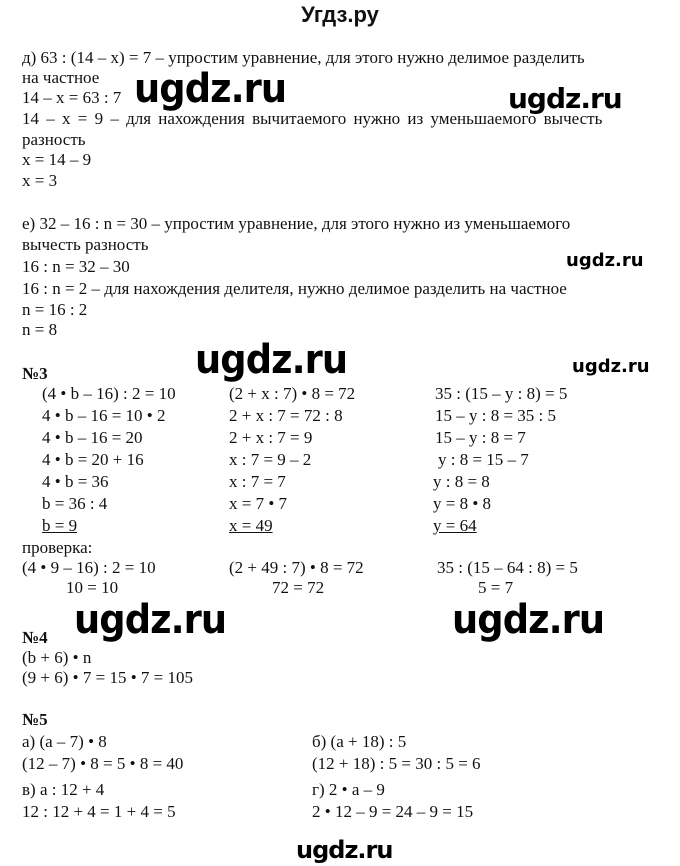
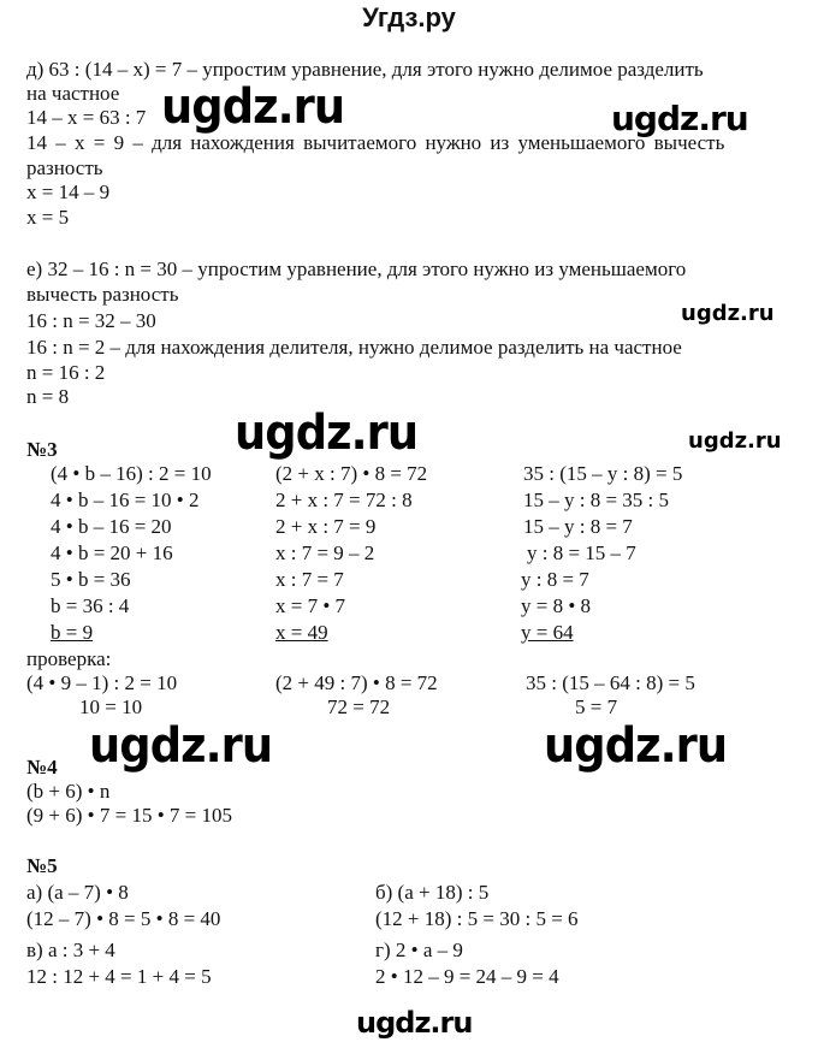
  Угдз.ру
  д) 63 : (14 – x) = 7 – упростим уравнение, для этого нужно делимое разделить
  на частное
  14 – x = 63 : 7
  14 – x = 9 – для нахождения вычитаемого нужно из уменьшаемого вычесть
  разность
  x = 14 – 9
- x = 3
+ x = 5
  е) 32 – 16 : n = 30 – упростим уравнение, для этого нужно из уменьшаемого
  вычесть разность
  16 : n = 32 – 30
  16 : n = 2 – для нахождения делителя, нужно делимое разделить на частное
  n = 16 : 2
  n = 8
  №3
  (4 • b – 16) : 2 = 10
  4 • b – 16 = 10 • 2
  4 • b – 16 = 20
  4 • b = 20 + 16
- 4 • b = 36
+ 5 • b = 36
  b = 36 : 4
  b = 9
  (2 + x : 7) • 8 = 72
  2 + x : 7 = 72 : 8
  2 + x : 7 = 9
  x : 7 = 9 – 2
  x : 7 = 7
  x = 7 • 7
  x = 49
  35 : (15 – y : 8) = 5
  15 – y : 8 = 35 : 5
  15 – y : 8 = 7
  y : 8 = 15 – 7
- y : 8 = 8
+ y : 8 = 7
  y = 8 • 8
  y = 64
  проверка:
- (4 • 9 – 16) : 2 = 10
+ (4 • 9 – 1) : 2 = 10
  10 = 10
  (2 + 49 : 7) • 8 = 72
  72 = 72
  35 : (15 – 64 : 8) = 5
  5 = 7
  №4
  (b + 6) • n
  (9 + 6) • 7 = 15 • 7 = 105
  №5
  а) (a – 7) • 8
  (12 – 7) • 8 = 5 • 8 = 40
  б) (a + 18) : 5
  (12 + 18) : 5 = 30 : 5 = 6
- в) a : 12 + 4
+ в) a : 3 + 4
  12 : 12 + 4 = 1 + 4 = 5
  г) 2 • a – 9
- 2 • 12 – 9 = 24 – 9 = 15
+ 2 • 12 – 9 = 24 – 9 = 4
  ugdz.ru
  ugdz.ru
  ugdz.ru
  ugdz.ru
  ugdz.ru
  ugdz.ru
  ugdz.ru
  ugdz.ru
